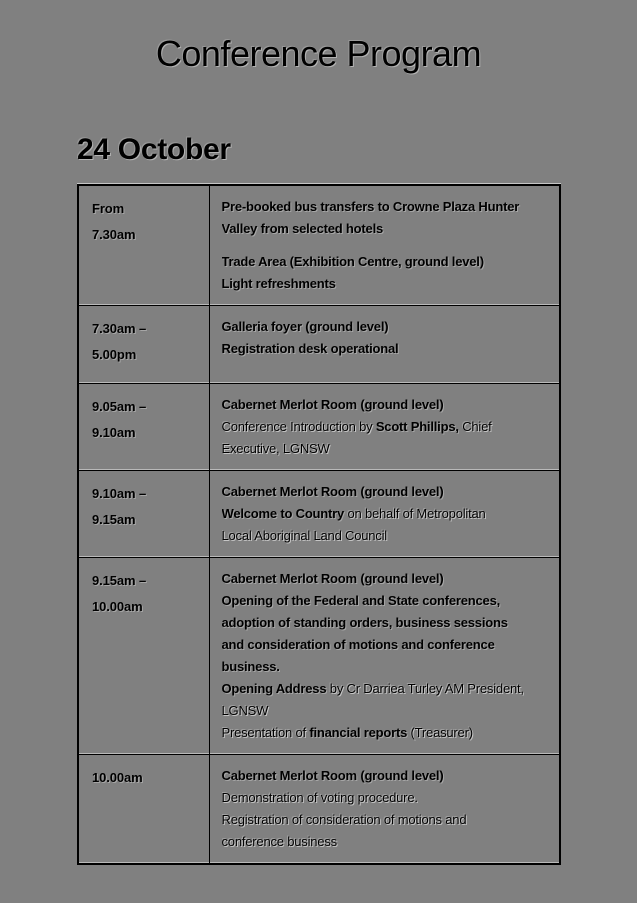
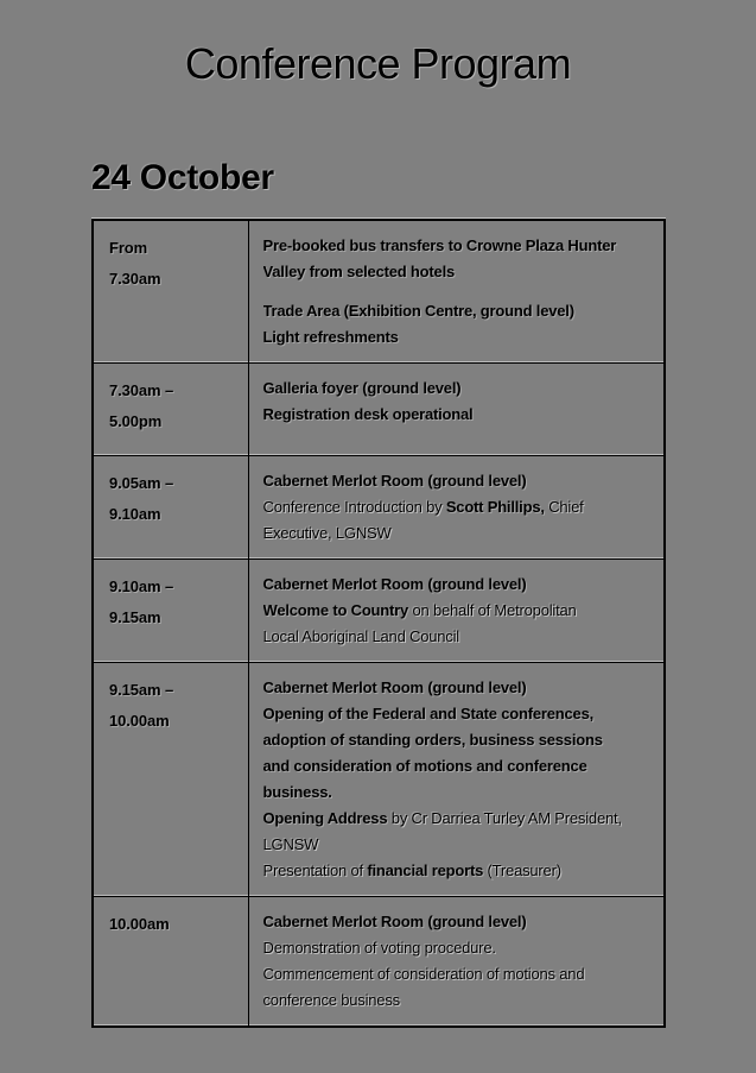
  Conference Program
  24 October
  From7.30am	Pre-booked bus transfers to Crowne Plaza HunterValley from selected hotelsTrade Area (Exhibition Centre, ground level)Light refreshments
  7.30am –5.00pm	Galleria foyer (ground level)Registration desk operational
  9.05am –9.10am	Cabernet Merlot Room (ground level)Conference Introduction by Scott Phillips, ChiefExecutive, LGNSW
  9.10am –9.15am	Cabernet Merlot Room (ground level)Welcome to Country on behalf of MetropolitanLocal Aboriginal Land Council
  9.15am –10.00am	Cabernet Merlot Room (ground level)Opening of the Federal and State conferences,adoption of standing orders, business sessionsand consideration of motions and conferencebusiness.Opening Address by Cr Darriea Turley AM President,LGNSWPresentation of financial reports (Treasurer)
- 10.00am	Cabernet Merlot Room (ground level)Demonstration of voting procedure.Registration of consideration of motions andconference business
+ 10.00am	Cabernet Merlot Room (ground level)Demonstration of voting procedure.Commencement of consideration of motions andconference business
